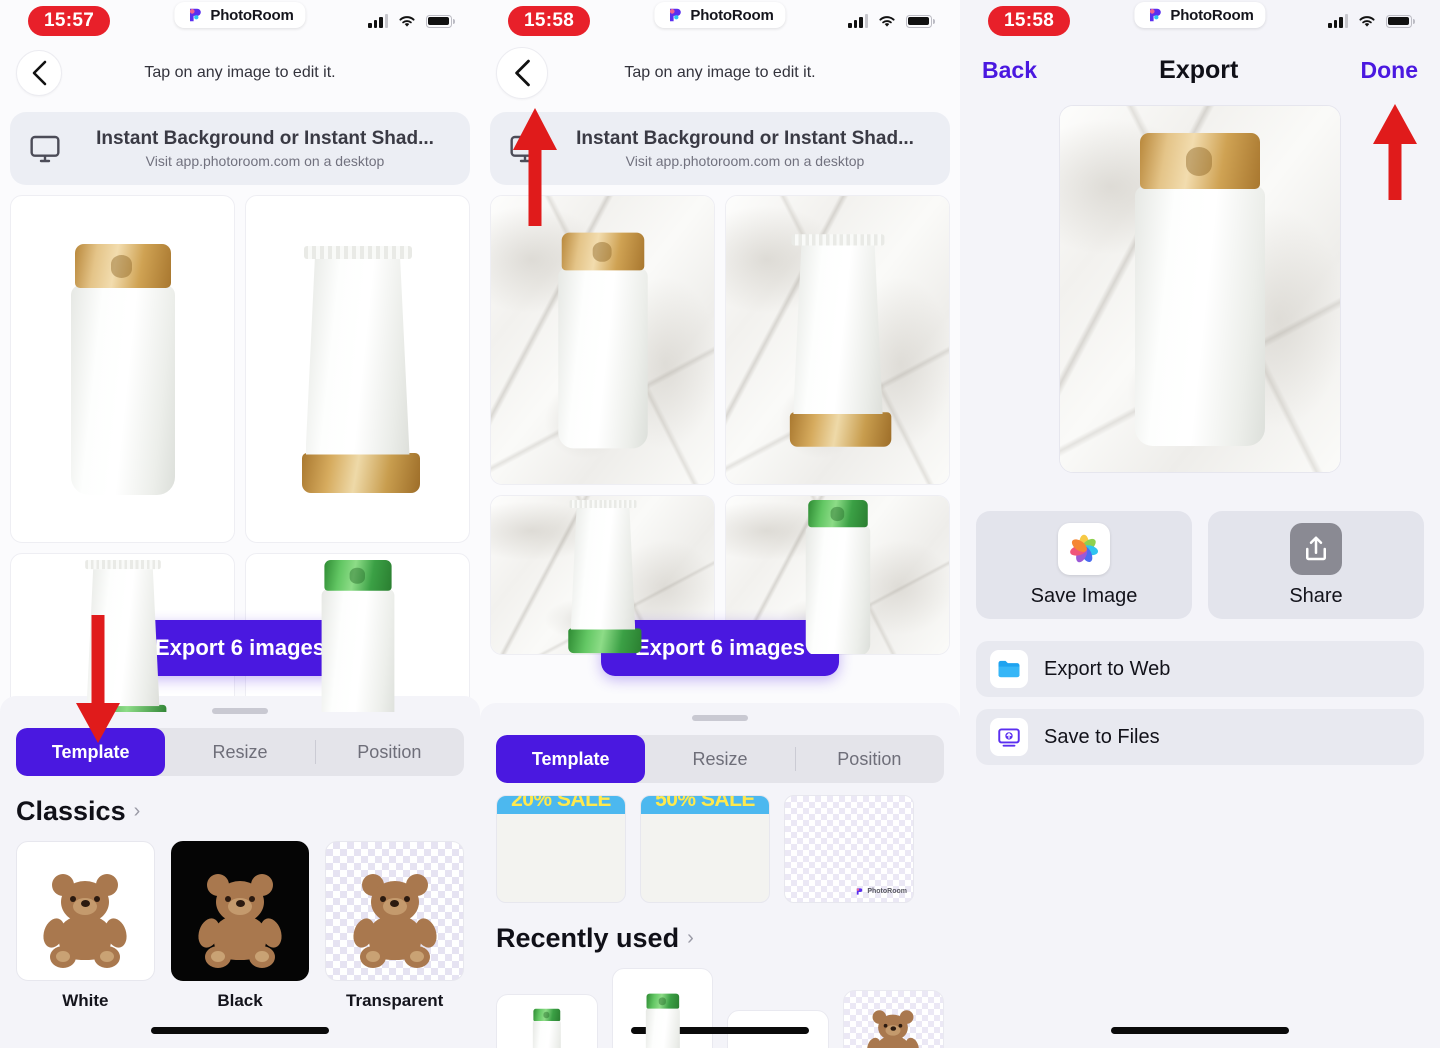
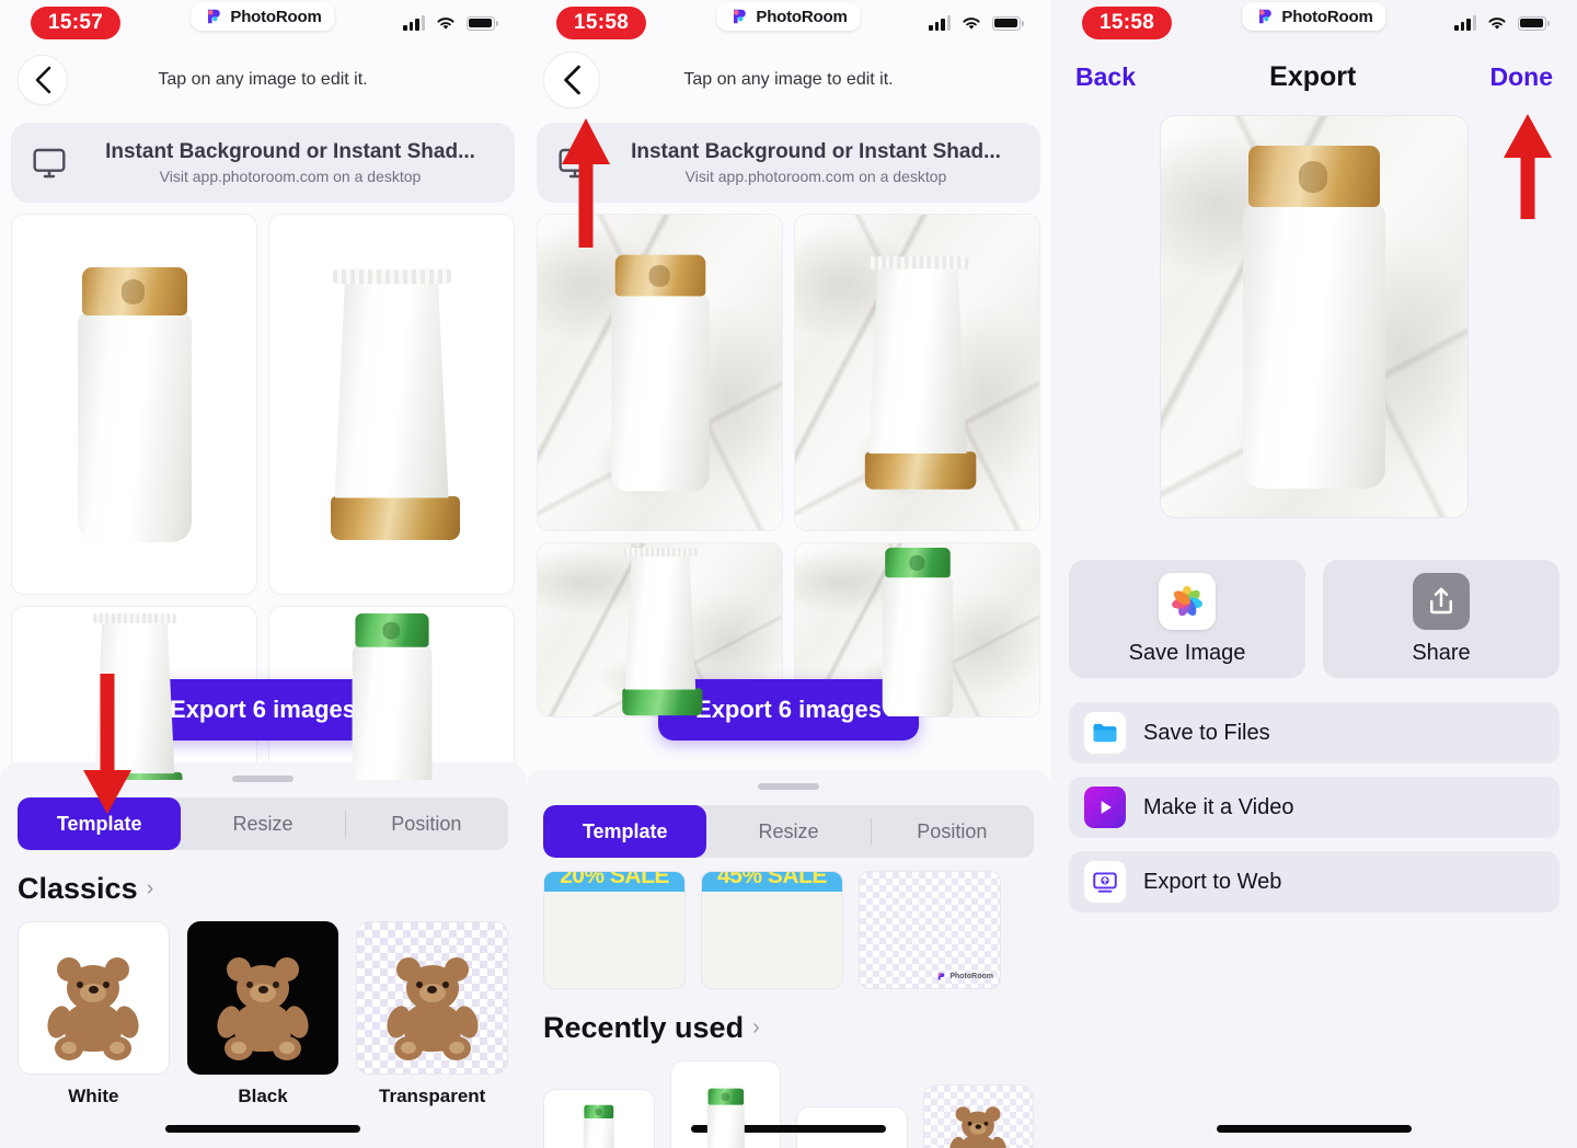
  15:57
  PhotoRoom
  Tap on any image to edit it.
  Instant Background or Instant Shad...
  Visit app.photoroom.com on a desktop
  Export 6 images
  Template
  Resize
  Position
  Classics
  ›
  White
  Black
  Transparent
  15:58
  PhotoRoom
  Tap on any image to edit it.
  Instant Background or Instant Shad...
  Visit app.photoroom.com on a desktop
  Export 6 images
  Template
  Resize
  Position
  20% SALE
- 50% SALE
+ 45% SALE
  Recently used
  ›
  15:58
  PhotoRoom
  Back
  Export
  Done
  Save Image
  Share
- Export to Web
+ Save to Files
+ Make it a Video
- Save to Files
+ Export to Web
